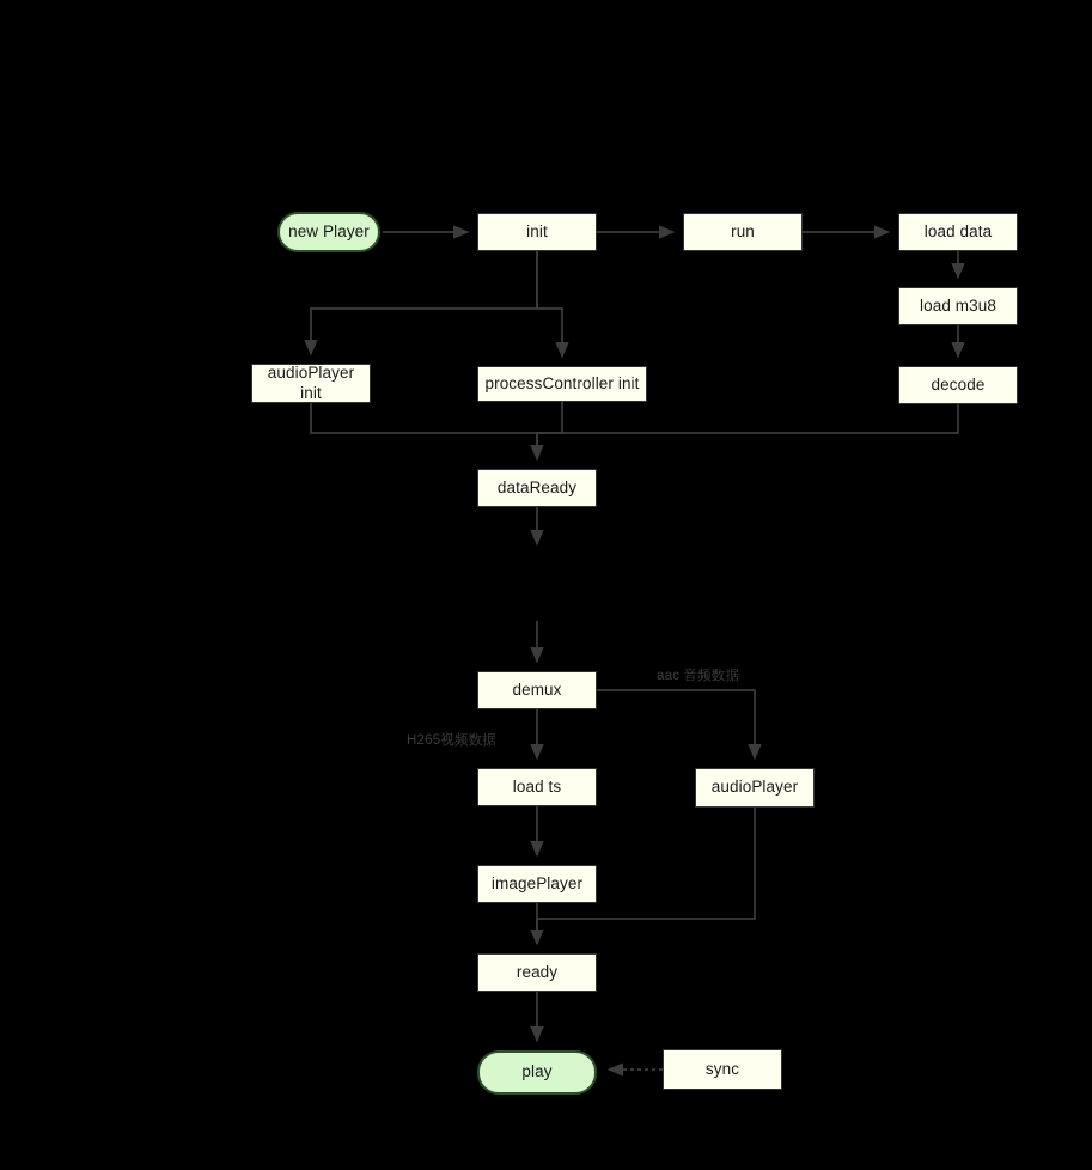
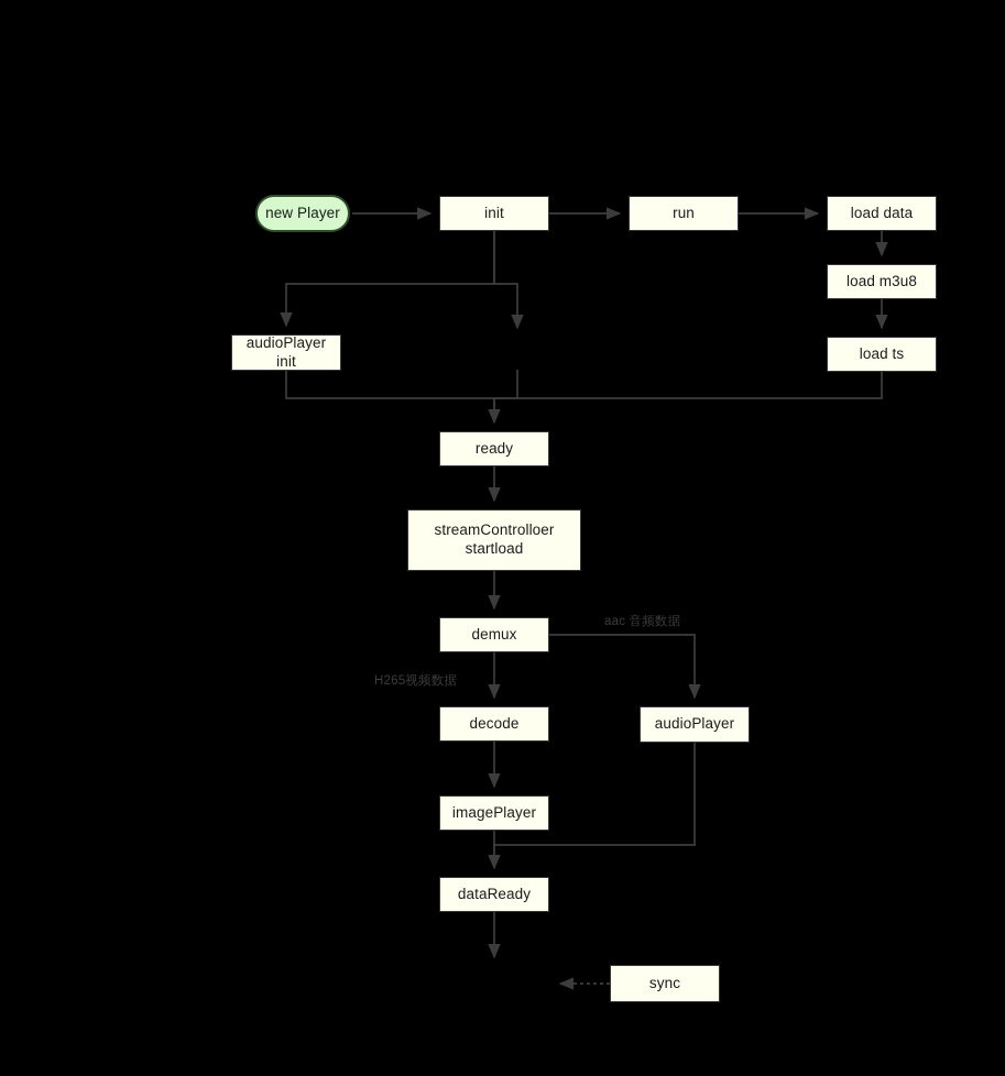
  new Player
  init
  run
  load data
  load m3u8
- decode
+ load ts
  audioPlayer
  init
- processController init
- dataReady
+ ready
+ streamControlloer
+ startload
  demux
- load ts
+ decode
  audioPlayer
  imagePlayer
- ready
+ dataReady
- play
  sync
  aac 音频数据
  H265视频数据
